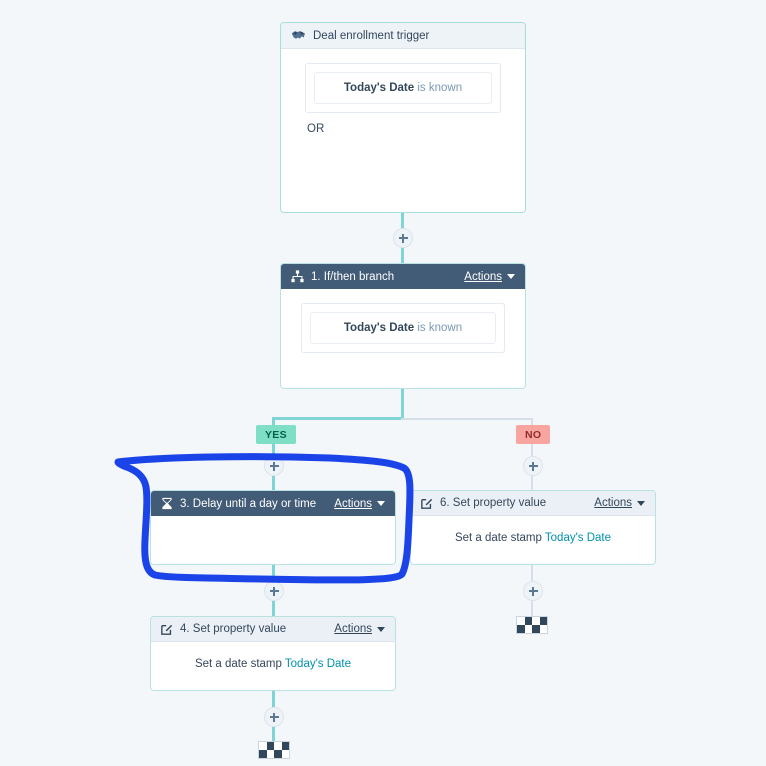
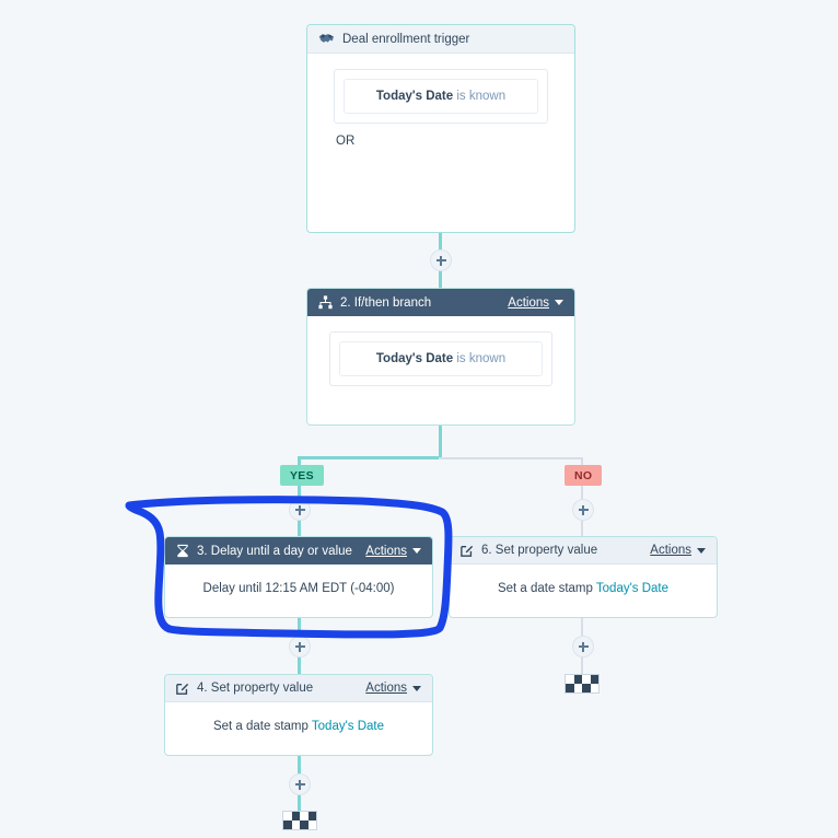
  Deal enrollment trigger
  Today's Date is known
  OR
- 1. If/then branch
+ 2. If/then branch
  Actions
  Today's Date is known
  YES
  NO
- 3. Delay until a day or time
+ 3. Delay until a day or value
  Actions
+ Delay until 12:15 AM EDT (-04:00)
  6. Set property value
  Actions
  Set a date stamp Today's Date
  4. Set property value
  Actions
  Set a date stamp Today's Date
